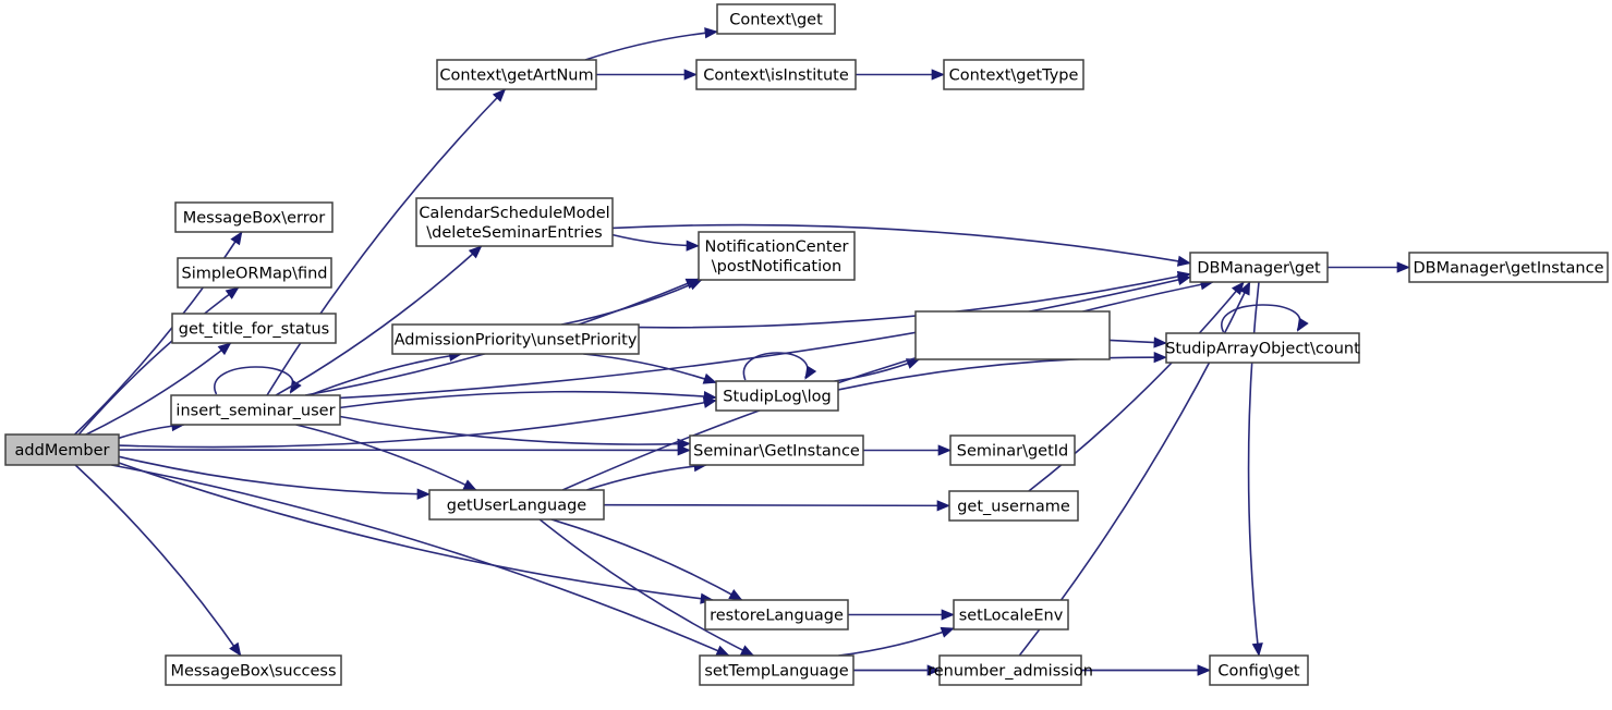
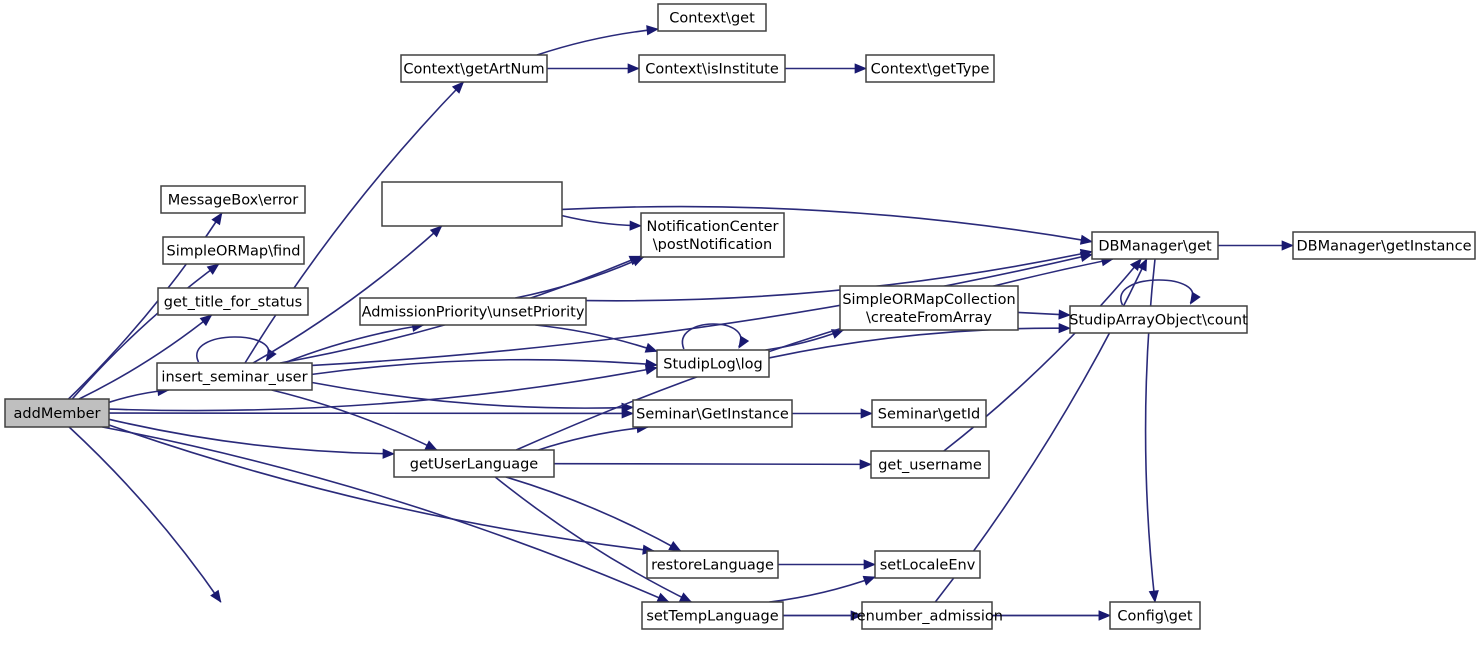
  addMember
  MessageBox\error
  SimpleORMap\find
  get_title_for_status
  insert_seminar_user
- MessageBox\success
  Context\getArtNum
- CalendarScheduleModel \deleteSeminarEntries
  AdmissionPriority\unsetPriority
  getUserLanguage
  Context\get
  Context\isInstitute
  NotificationCenter \postNotification
  StudipLog\log
  Seminar\GetInstance
  get_username
  restoreLanguage
  setTempLanguage
  Context\getType
+ SimpleORMapCollection \createFromArray
  Seminar\getId
  setLocaleEnv
  renumber_admission
  DBManager\get
  StudipArrayObject\count
  Config\get
  DBManager\getInstance
